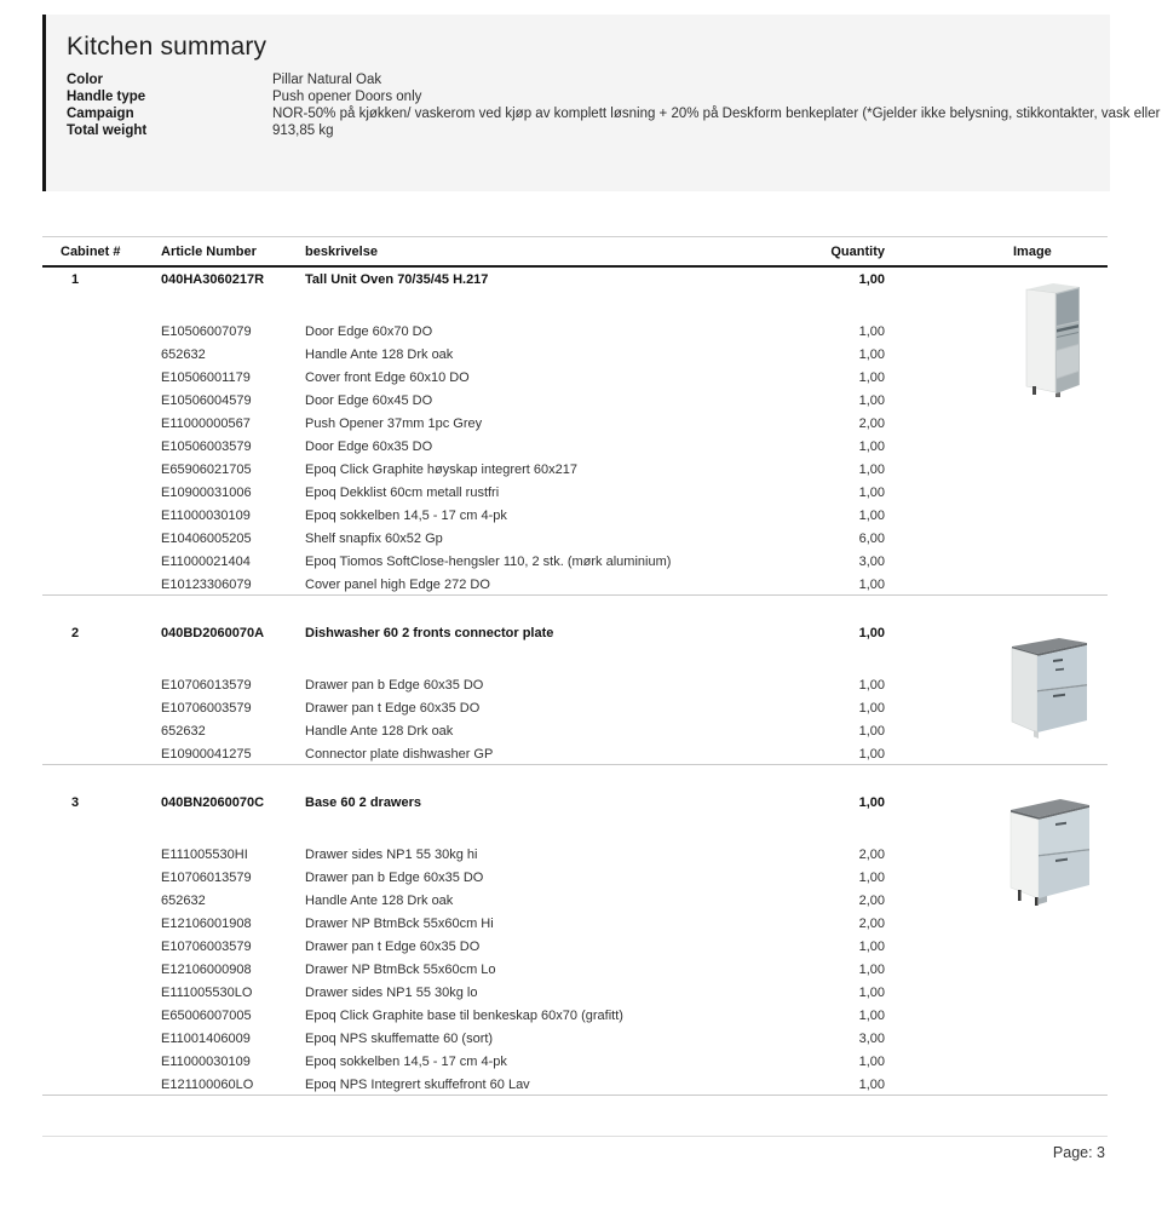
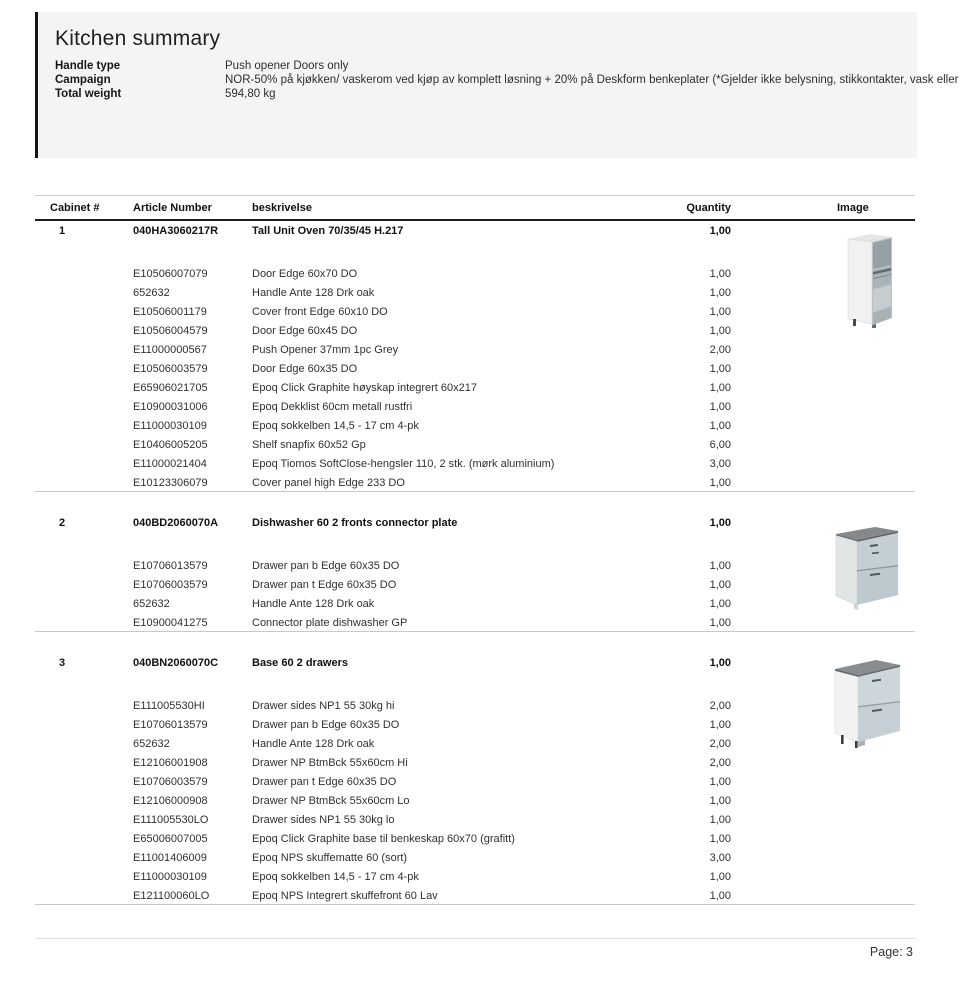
  Kitchen summary
- Color
- Pillar Natural Oak
  Handle type
  Push opener Doors only
  Campaign
  NOR-50% på kjøkken/ vaskerom ved kjøp av komplett løsning + 20% på Deskform benkeplater (*Gjelder ikke belysning, stikkontakter, vask eller
  Total weight
- 913,85 kg
+ 594,80 kg
  Cabinet #
  Article Number
  beskrivelse
  Quantity
  Image
  1
  040HA3060217R
  Tall Unit Oven 70/35/45 H.217
  1,00
  E10506007079
  Door Edge 60x70 DO
  1,00
  652632
  Handle Ante 128 Drk oak
  1,00
  E10506001179
  Cover front Edge 60x10 DO
  1,00
  E10506004579
  Door Edge 60x45 DO
  1,00
  E11000000567
  Push Opener 37mm 1pc Grey
  2,00
  E10506003579
  Door Edge 60x35 DO
  1,00
  E65906021705
  Epoq Click Graphite høyskap integrert 60x217
  1,00
  E10900031006
  Epoq Dekklist 60cm metall rustfri
  1,00
  E11000030109
  Epoq sokkelben 14,5 - 17 cm 4-pk
  1,00
  E10406005205
  Shelf snapfix 60x52 Gp
  6,00
  E11000021404
  Epoq Tiomos SoftClose-hengsler 110, 2 stk. (mørk aluminium)
  3,00
  E10123306079
- Cover panel high Edge 272 DO
+ Cover panel high Edge 233 DO
  1,00
  2
  040BD2060070A
  Dishwasher 60 2 fronts connector plate
  1,00
  E10706013579
  Drawer pan b Edge 60x35 DO
  1,00
  E10706003579
  Drawer pan t Edge 60x35 DO
  1,00
  652632
  Handle Ante 128 Drk oak
  1,00
  E10900041275
  Connector plate dishwasher GP
  1,00
  3
  040BN2060070C
  Base 60 2 drawers
  1,00
  E111005530HI
  Drawer sides NP1 55 30kg hi
  2,00
  E10706013579
  Drawer pan b Edge 60x35 DO
  1,00
  652632
  Handle Ante 128 Drk oak
  2,00
  E12106001908
  Drawer NP BtmBck 55x60cm Hi
  2,00
  E10706003579
  Drawer pan t Edge 60x35 DO
  1,00
  E12106000908
  Drawer NP BtmBck 55x60cm Lo
  1,00
  E111005530LO
  Drawer sides NP1 55 30kg lo
  1,00
  E65006007005
  Epoq Click Graphite base til benkeskap 60x70 (grafitt)
  1,00
  E11001406009
  Epoq NPS skuffematte 60 (sort)
  3,00
  E11000030109
  Epoq sokkelben 14,5 - 17 cm 4-pk
  1,00
  E121100060LO
  Epoq NPS Integrert skuffefront 60 Lav
  1,00
  Page: 3
